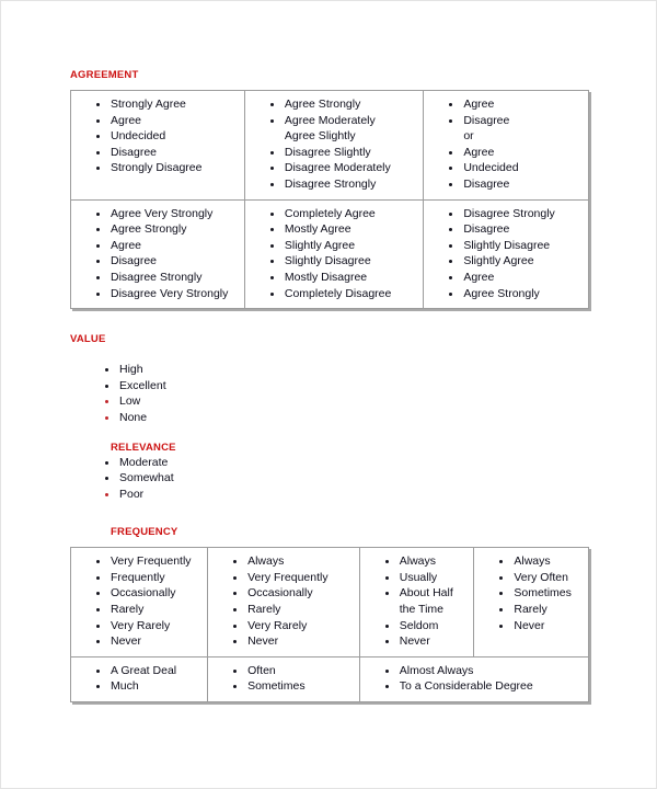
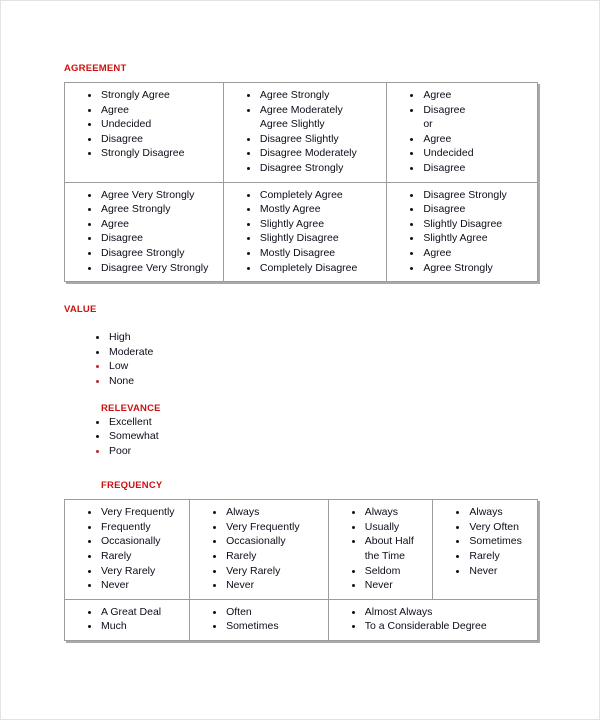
  AGREEMENT
  Strongly AgreeAgreeUndecidedDisagreeStrongly Disagree	Agree StronglyAgree ModeratelyAgree SlightlyDisagree SlightlyDisagree ModeratelyDisagree Strongly	AgreeDisagreeorAgreeUndecidedDisagree
  Agree Very StronglyAgree StronglyAgreeDisagreeDisagree StronglyDisagree Very Strongly	Completely AgreeMostly AgreeSlightly AgreeSlightly DisagreeMostly DisagreeCompletely Disagree	Disagree StronglyDisagreeSlightly DisagreeSlightly AgreeAgreeAgree Strongly
  VALUE
  High
- Excellent
+ Moderate
  Low
  None
  RELEVANCE
- Moderate
+ Excellent
  Somewhat
  Poor
  FREQUENCY
  Very FrequentlyFrequentlyOccasionallyRarelyVery RarelyNever	AlwaysVery FrequentlyOccasionallyRarelyVery RarelyNever	AlwaysUsuallyAbout Half the TimeSeldomNever	AlwaysVery OftenSometimesRarelyNever
  A Great DealMuch	OftenSometimes	Almost AlwaysTo a Considerable Degree
